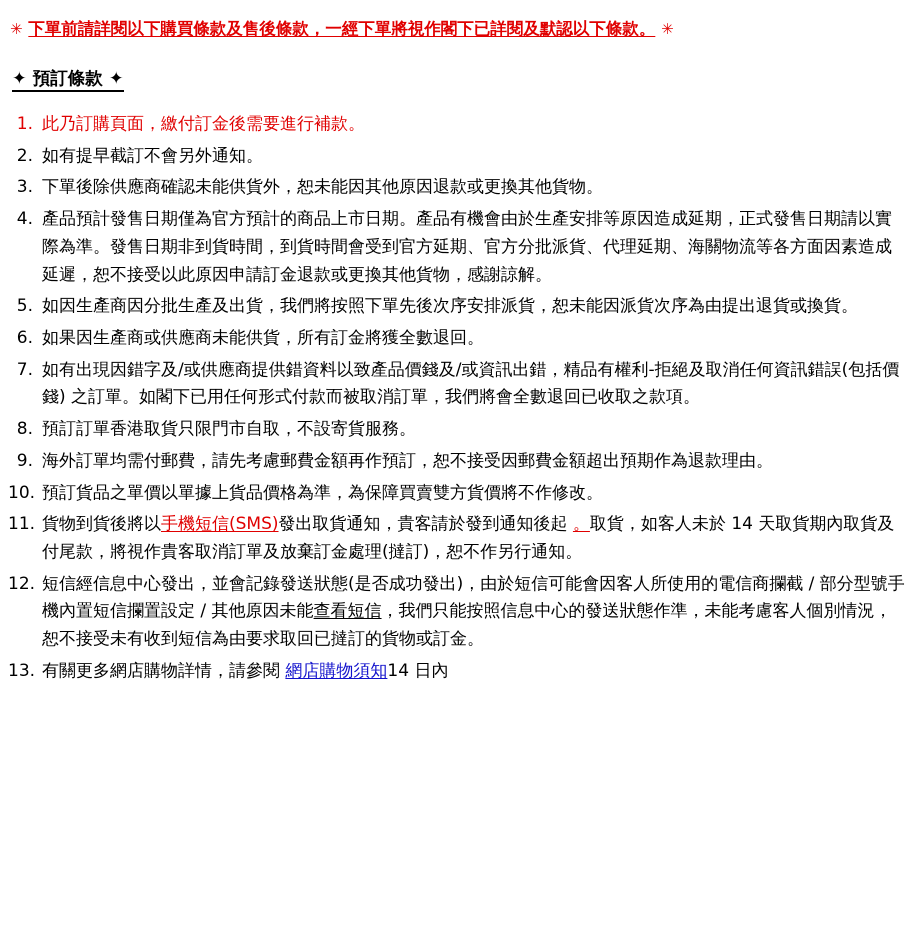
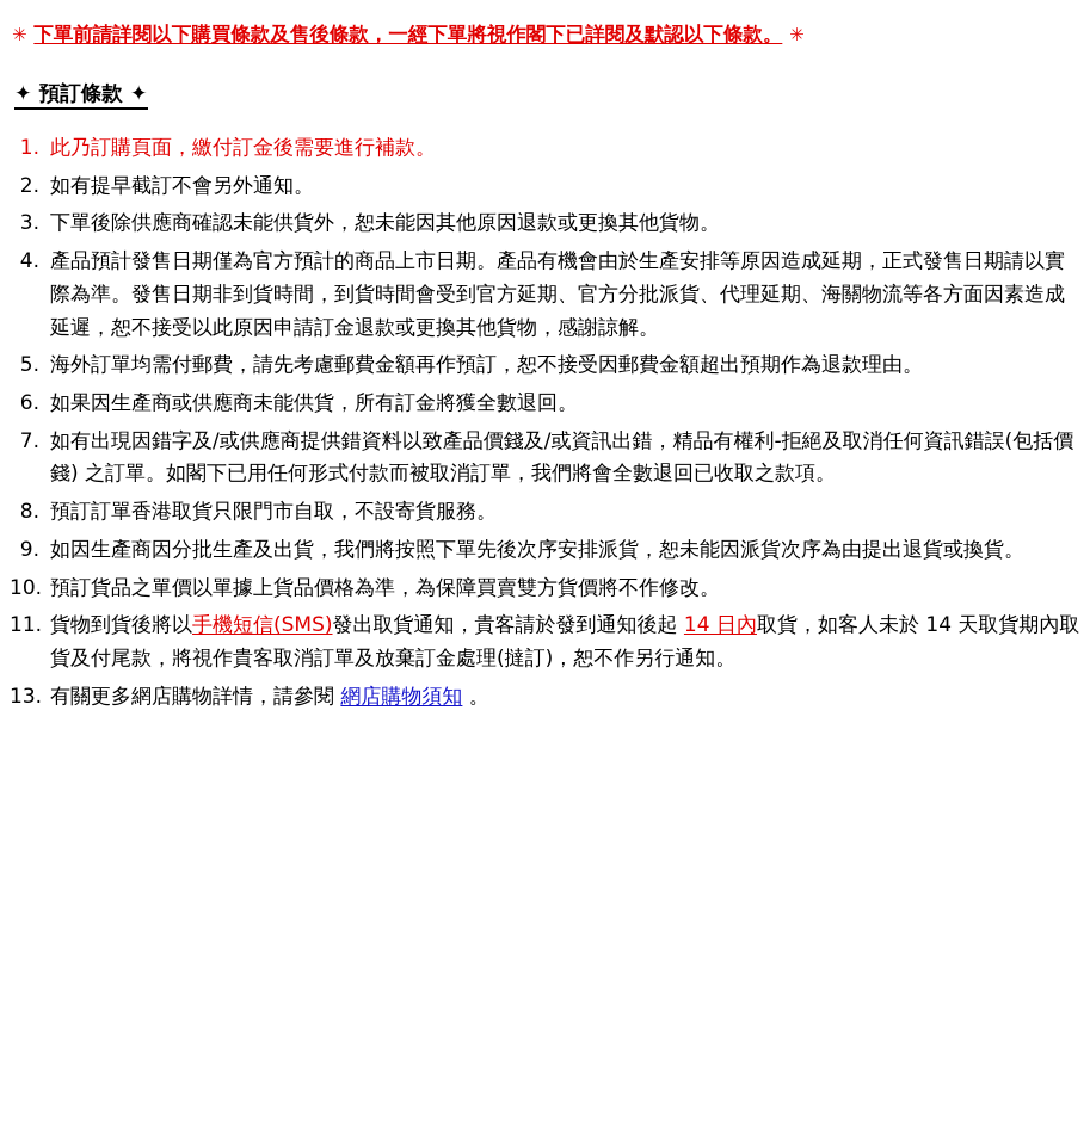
  ✳ 下單前請詳閱以下購買條款及售後條款，一經下單將視作閣下已詳閱及默認以下條款。 ✳
  ✦ 預訂條款 ✦
  1.
  此乃訂購頁面，繳付訂金後需要進行補款。
  2.
  如有提早截訂不會另外通知。
  3.
  下單後除供應商確認未能供貨外，恕未能因其他原因退款或更換其他貨物。
  4.
  產品預計發售日期僅為官方預計的商品上市日期。產品有機會由於生產安排等原因造成延期，正式發售日期請以實際為準。發售日期非到貨時間，到貨時間會受到官方延期、官方分批派貨、代理延期、海關物流等各方面因素造成延遲，恕不接受以此原因申請訂金退款或更換其他貨物，感謝諒解。
  5.
- 如因生產商因分批生產及出貨，我們將按照下單先後次序安排派貨，恕未能因派貨次序為由提出退貨或換貨。
+ 海外訂單均需付郵費，請先考慮郵費金額再作預訂，恕不接受因郵費金額超出預期作為退款理由。
  6.
  如果因生產商或供應商未能供貨，所有訂金將獲全數退回。
  7.
  如有出現因錯字及/或供應商提供錯資料以致產品價錢及/或資訊出錯，精品有權利-拒絕及取消任何資訊錯誤(包括價錢) 之訂單。如閣下已用任何形式付款而被取消訂單，我們將會全數退回已收取之款項。
  8.
  預訂訂單香港取貨只限門市自取，不設寄貨服務。
  9.
- 海外訂單均需付郵費，請先考慮郵費金額再作預訂，恕不接受因郵費金額超出預期作為退款理由。
+ 如因生產商因分批生產及出貨，我們將按照下單先後次序安排派貨，恕未能因派貨次序為由提出退貨或換貨。
  10.
  預訂貨品之單價以單據上貨品價格為準，為保障買賣雙方貨價將不作修改。
  11.
- 貨物到貨後將以手機短信(SMS)發出取貨通知，貴客請於發到通知後起 。取貨，如客人未於 14 天取貨期內取貨及付尾款，將視作貴客取消訂單及放棄訂金處理(撻訂)，恕不作另行通知。
+ 貨物到貨後將以手機短信(SMS)發出取貨通知，貴客請於發到通知後起 14 日內取貨，如客人未於 14 天取貨期內取貨及付尾款，將視作貴客取消訂單及放棄訂金處理(撻訂)，恕不作另行通知。
- 12.
- 短信經信息中心發出，並會記錄發送狀態(是否成功發出)，由於短信可能會因客人所使用的電信商攔截 / 部分型號手機內置短信攔置設定 / 其他原因未能查看短信，我們只能按照信息中心的發送狀態作準，未能考慮客人個別情況，恕不接受未有收到短信為由要求取回已撻訂的貨物或訂金。
  13.
- 有關更多網店購物詳情，請參閱 網店購物須知14 日內
+ 有關更多網店購物詳情，請參閱 網店購物須知 。
